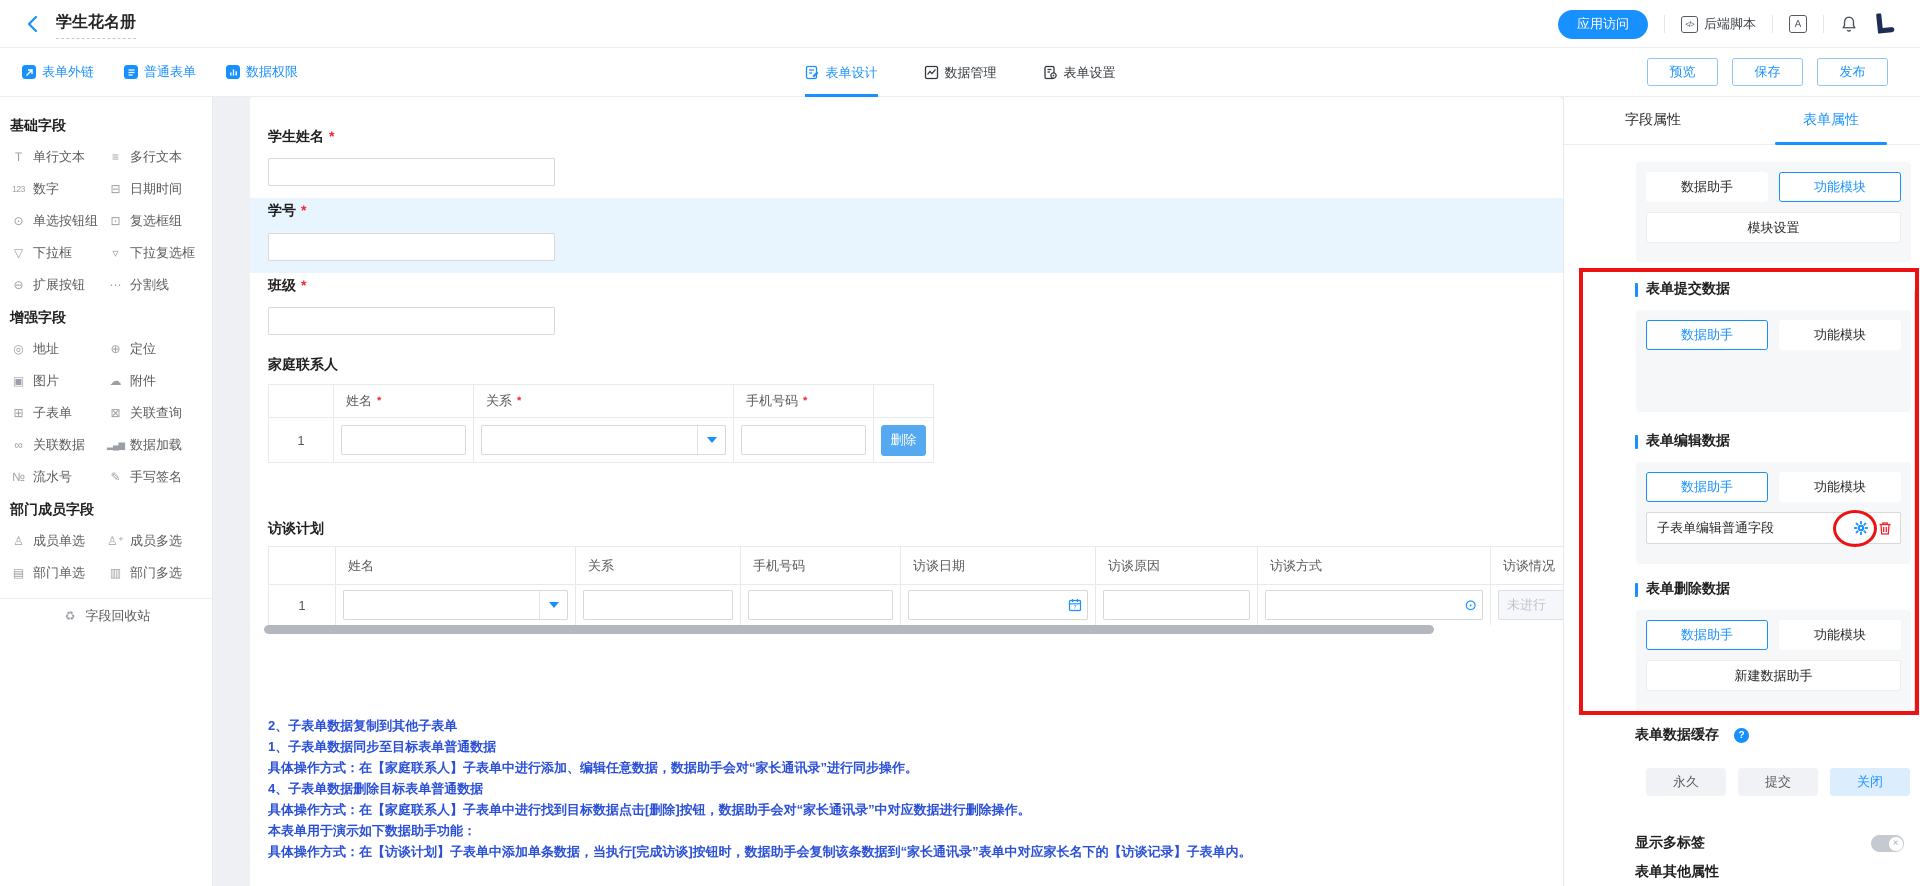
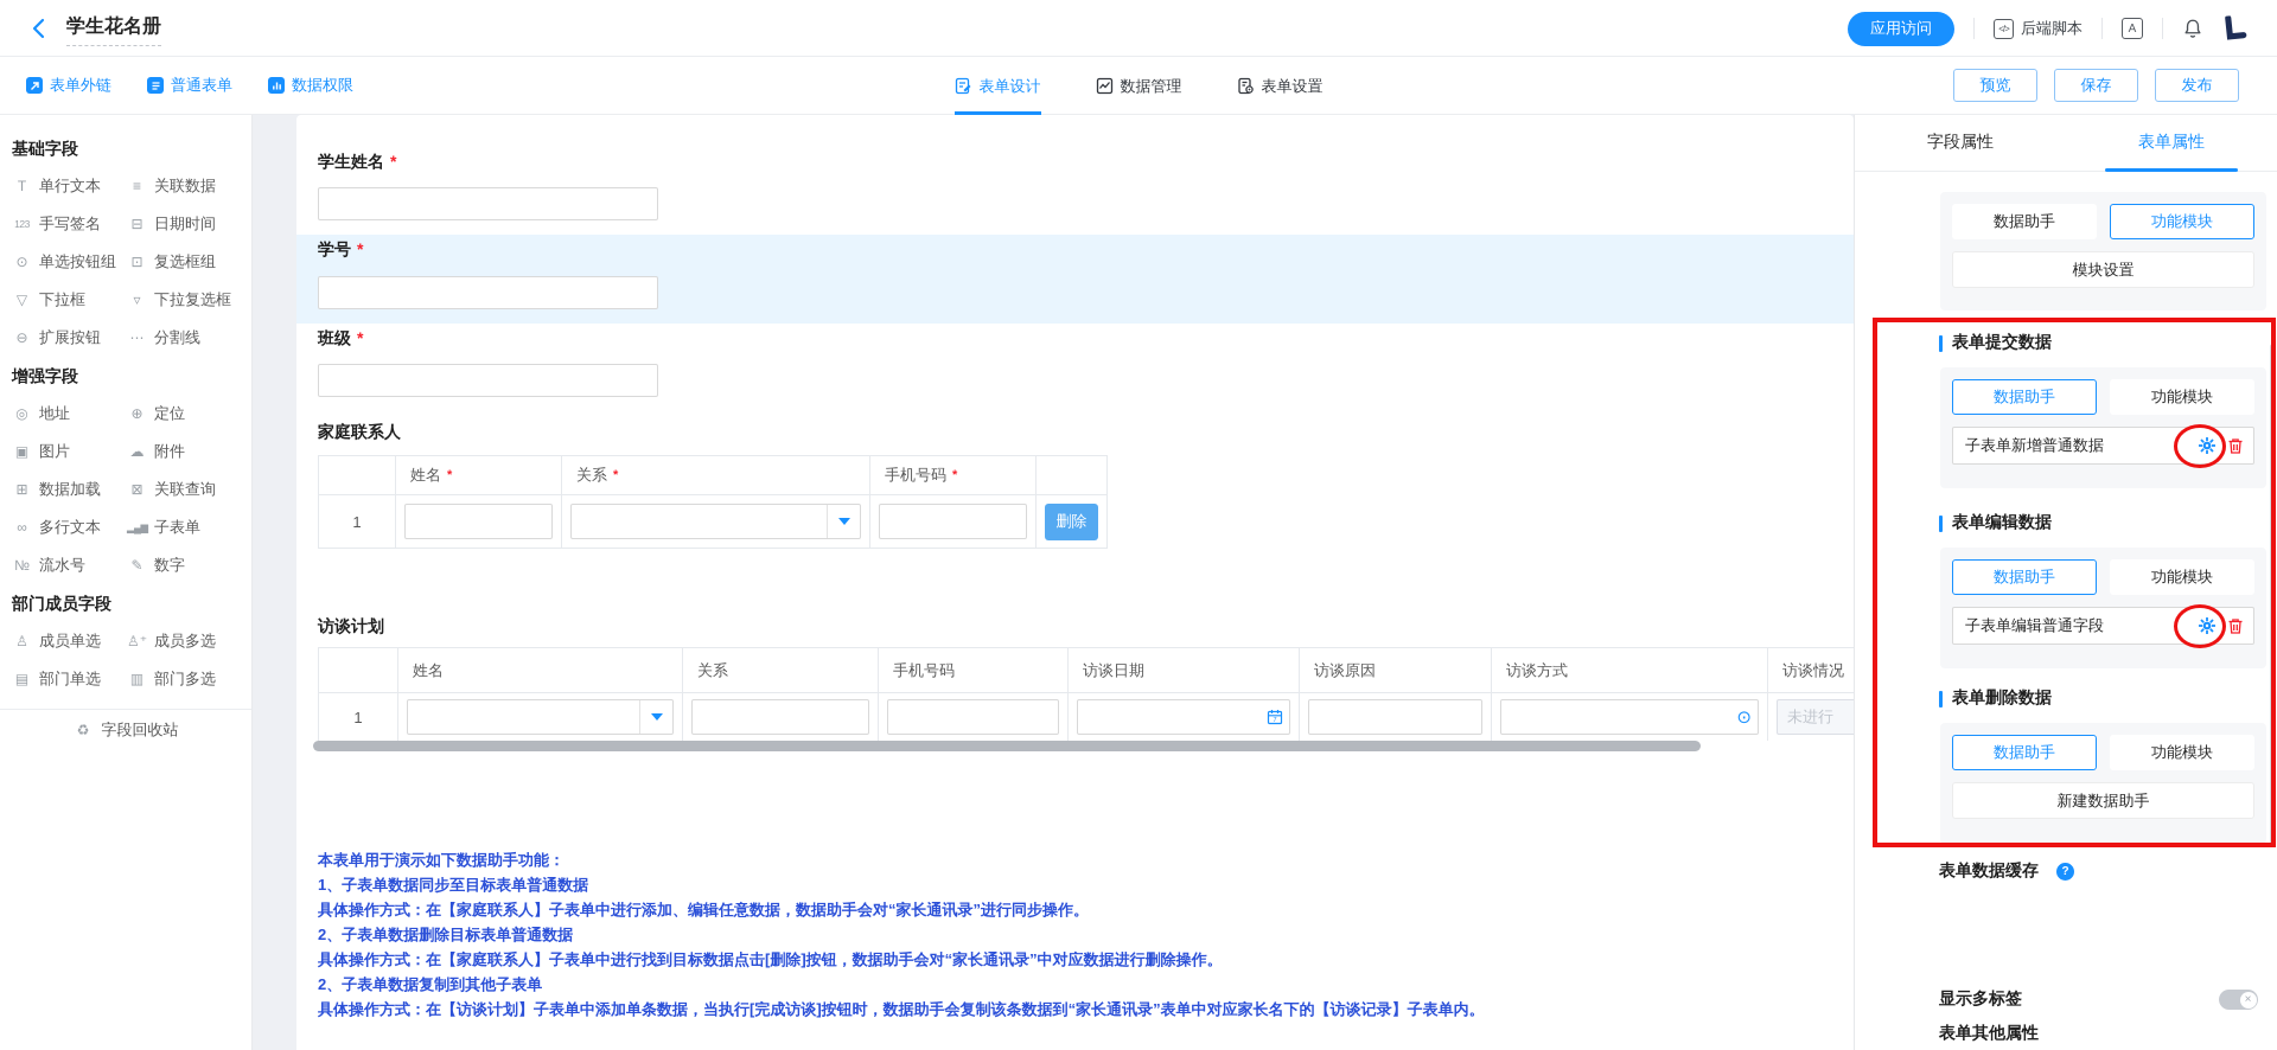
  学生花名册
  应用访问
  </>
  后端脚本
  A
  表单外链
  普通表单
  数据权限
  表单设计
  数据管理
  表单设置
  预览
  保存
  发布
  基础字段
  T
  单行文本
  ≡
- 多行文本
+ 关联数据
  123
- 数字
+ 手写签名
  ⊟
  日期时间
  ⊙
  单选按钮组
  ⊡
  复选框组
  ▽
  下拉框
  ▿
  下拉复选框
  ⊖
  扩展按钮
  ⋯
  分割线
  增强字段
  ◎
  地址
  ⊕
  定位
  ▣
  图片
  ☁
  附件
  ⊞
- 子表单
+ 数据加载
  ⊠
  关联查询
  ∞
- 关联数据
+ 多行文本
  ▂▄▆
- 数据加载
+ 子表单
  №
  流水号
  ✎
- 手写签名
+ 数字
  部门成员字段
  ♙
  成员单选
  ♙⁺
  成员多选
  ▤
  部门单选
  ▥
  部门多选
  ♻
  字段回收站
  学生姓名 *
  学号 *
  班级 *
  家庭联系人
  姓名
  *
  关系
  *
  手机号码
  *
  1
  删除
  访谈计划
  姓名
  关系
  手机号码
  访谈日期
  访谈原因
  访谈方式
  访谈情况
  1
  ⊙
  未进行
- 2、子表单数据复制到其他子表单
+ 本表单用于演示如下数据助手功能：
  1、子表单数据同步至目标表单普通数据
  具体操作方式：在【家庭联系人】子表单中进行添加、编辑任意数据，数据助手会对“家长通讯录”进行同步操作。
- 4、子表单数据删除目标表单普通数据
+ 2、子表单数据删除目标表单普通数据
  具体操作方式：在【家庭联系人】子表单中进行找到目标数据点击[删除]按钮，数据助手会对“家长通讯录”中对应数据进行删除操作。
- 本表单用于演示如下数据助手功能：
+ 2、子表单数据复制到其他子表单
  具体操作方式：在【访谈计划】子表单中添加单条数据，当执行[完成访谈]按钮时，数据助手会复制该条数据到“家长通讯录”表单中对应家长名下的【访谈记录】子表单内。
  字段属性
  表单属性
  数据助手
  功能模块
  模块设置
  表单提交数据
  数据助手
  功能模块
+ 子表单新增普通数据
  表单编辑数据
  数据助手
  功能模块
  子表单编辑普通字段
  表单删除数据
  数据助手
  功能模块
  新建数据助手
  表单数据缓存
  ?
- 永久
- 提交
- 关闭
  显示多标签
  ×
  表单其他属性
